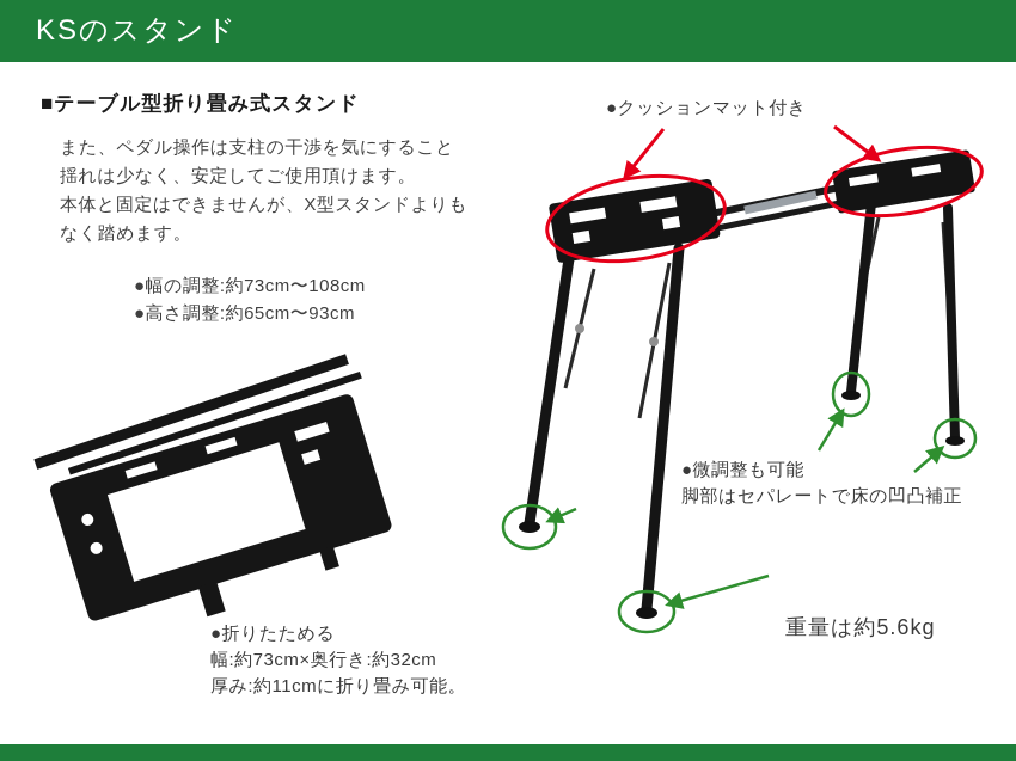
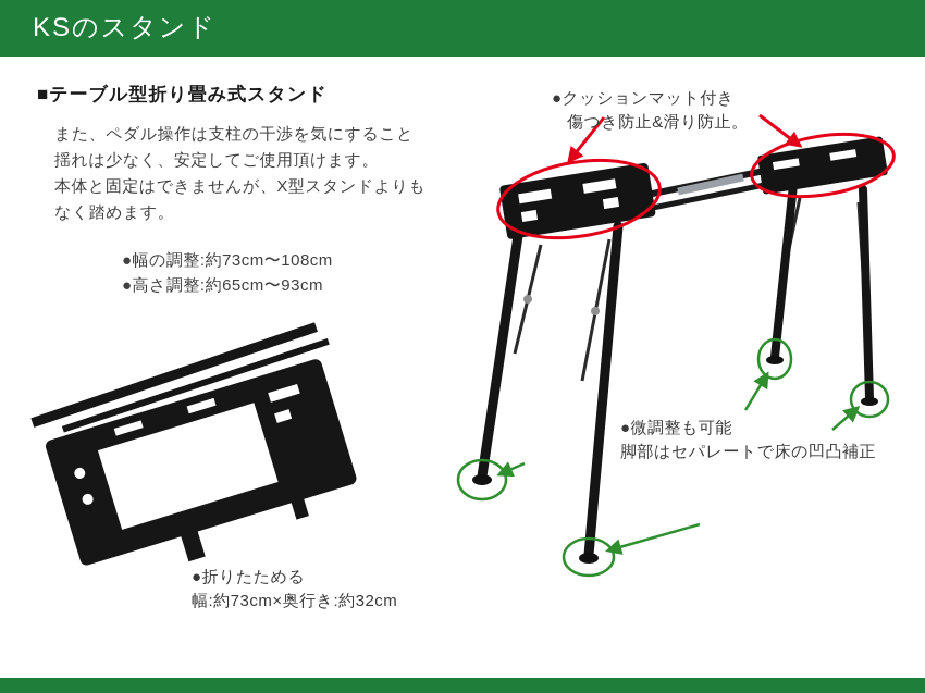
  KSのスタンド
  ■テーブル型折り畳み式スタンド
  また、ペダル操作は支柱の干渉を気にすること
  揺れは少なく、安定してご使用頂けます。
  本体と固定はできませんが、X型スタンドよりも
  なく踏めます。
  ●幅の調整:約73cm〜108cm
  ●高さ調整:約65cm〜93cm
  ●クッションマット付き
+ 傷つき防止&滑り防止。
  ●微調整も可能
  脚部はセパレートで床の凹凸補正
  ●折りたためる
  幅:約73cm×奥行き:約32cm
- 厚み:約11cmに折り畳み可能。
- 重量は約5.6kg
